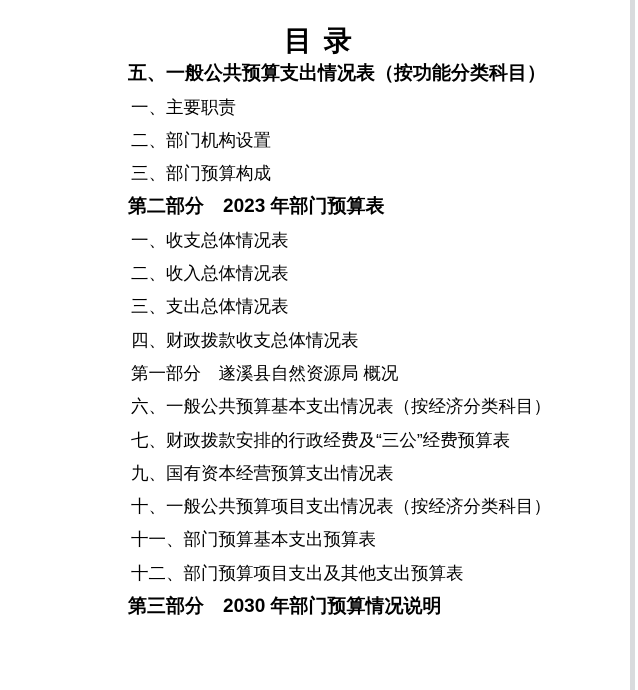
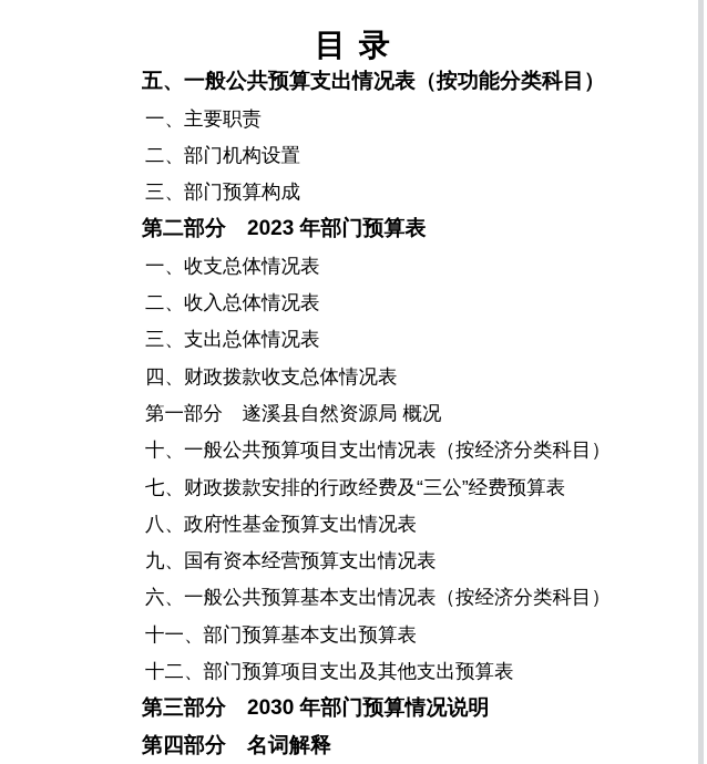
  目 录
  五、一般公共预算支出情况表（按功能分类科目）
  一、主要职责
  二、部门机构设置
  三、部门预算构成
  第二部分 2023 年部门预算表
  一、收支总体情况表
  二、收入总体情况表
  三、支出总体情况表
  四、财政拨款收支总体情况表
  第一部分 遂溪县自然资源局 概况
- 六、一般公共预算基本支出情况表（按经济分类科目）
+ 十、一般公共预算项目支出情况表（按经济分类科目）
  七、财政拨款安排的行政经费及“三公”经费预算表
+ 八、政府性基金预算支出情况表
  九、国有资本经营预算支出情况表
- 十、一般公共预算项目支出情况表（按经济分类科目）
+ 六、一般公共预算基本支出情况表（按经济分类科目）
  十一、部门预算基本支出预算表
  十二、部门预算项目支出及其他支出预算表
  第三部分 2030 年部门预算情况说明
+ 第四部分 名词解释
